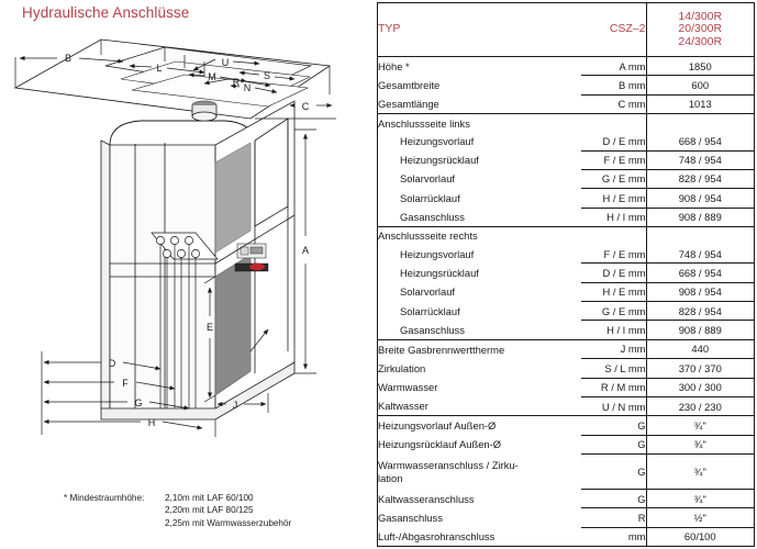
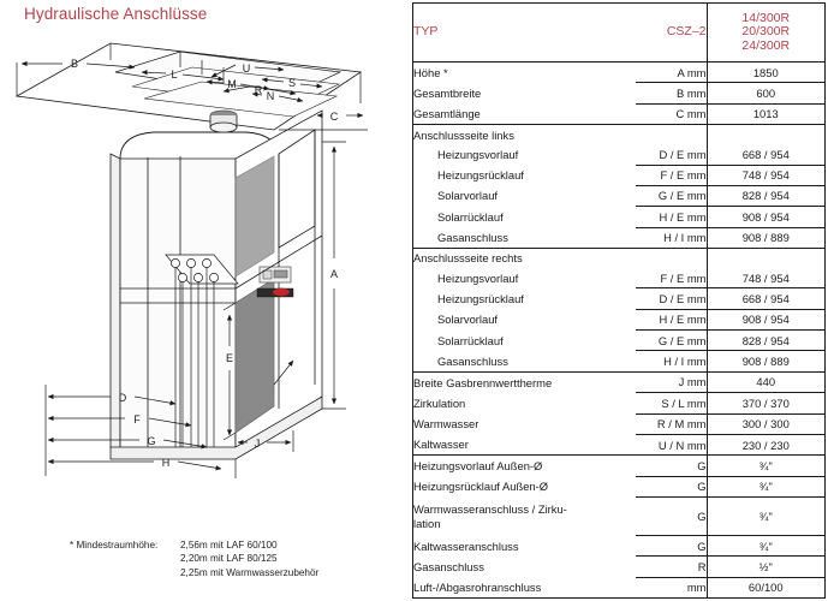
  Hydraulische Anschlüsse
  B
  L
  M
  N
  U
  S
  R
  C
  A
  E
  D
  F
  G
  H
  J
  * Mindestraumhöhe:
- 2,10m mit LAF 60/100
+ 2,56m mit LAF 60/100
  2,20m mit LAF 80/125
  2,25m mit Warmwasserzubehör
  TYP	CSZ–2	14/300R 20/300R 24/300R
  Höhe *	A mm	1850
  Gesamtbreite	B mm	600
  Gesamtlänge	C mm	1013
  Anschlussseite links
  Heizungsvorlauf	D / E mm	668 / 954
  Heizungsrücklauf	F / E mm	748 / 954
  Solarvorlauf	G / E mm	828 / 954
  Solarrücklauf	H / E mm	908 / 954
  Gasanschluss	H / I mm	908 / 889
  Anschlussseite rechts
  Heizungsvorlauf	F / E mm	748 / 954
  Heizungsrücklauf	D / E mm	668 / 954
  Solarvorlauf	H / E mm	908 / 954
  Solarrücklauf	G / E mm	828 / 954
  Gasanschluss	H / I mm	908 / 889
  Breite Gasbrennwerttherme	J mm	440
  Zirkulation	S / L mm	370 / 370
  Warmwasser	R / M mm	300 / 300
  Kaltwasser	U / N mm	230 / 230
  Heizungsvorlauf Außen-Ø	G	¾"
  Heizungsrücklauf Außen-Ø	G	¾"
  Warmwasseranschluss / Zirku-lation	G	¾"
  Kaltwasseranschluss	G	¾"
  Gasanschluss	R	½"
  Luft-/Abgasrohranschluss	mm	60/100
